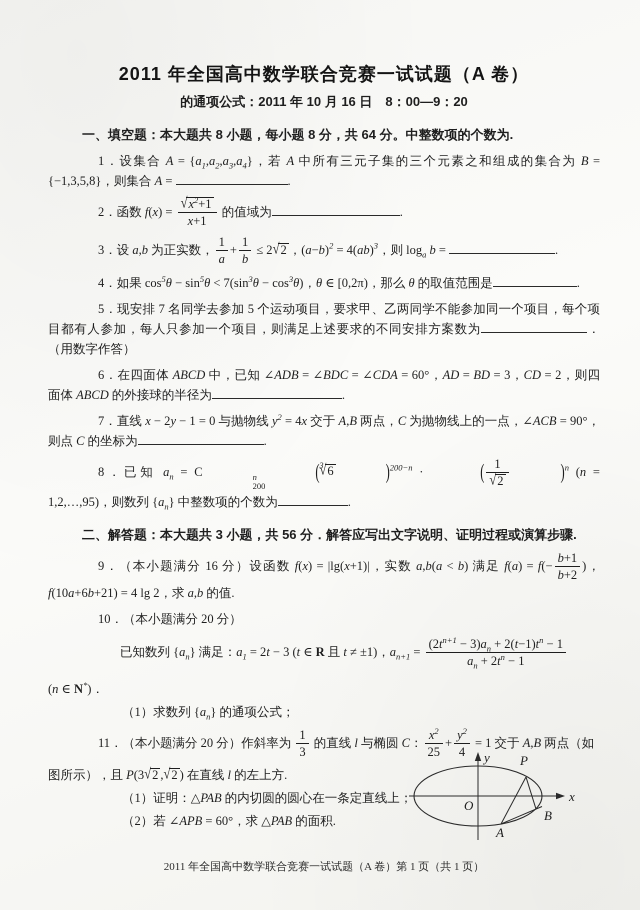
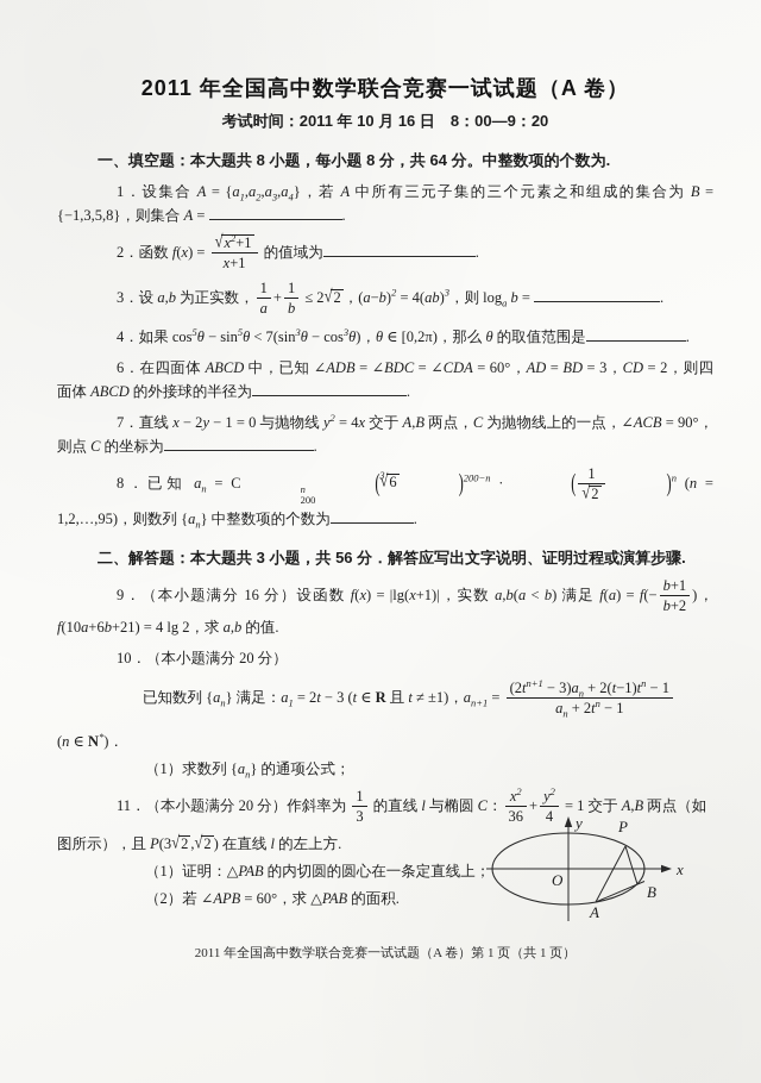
  2011 年全国高中数学联合竞赛一试试题（A 卷）
- 的通项公式：2011 年 10 月 16 日 8：00—9：20
+ 考试时间：2011 年 10 月 16 日 8：00—9：20
  一、填空题：本大题共 8 小题，每小题 8 分，共 64 分。中整数项的个数为.
  1．设集合 A = {a1,a2,a3,a4}，若 A 中所有三元子集的三个元素之和组成的集合为 B = {−1,3,5,8}，则集合 A = .
  2．函数 f(x) =
  √x2+1
  x+1
  的值域为 .
  3．设 a,b 为正实数，
  1
  a
  +
  1
  b
  ≤ 2√2 ，(a−b)2 = 4(ab)3，则 loga b = .
  4．如果 cos5θ − sin5θ < 7(sin3θ − cos3θ)，θ ∈ [0,2π)，那么 θ 的取值范围是 .
- 5．现安排 7 名同学去参加 5 个运动项目，要求甲、乙两同学不能参加同一个项目，每个项目都有人参加，每人只参加一个项目，则满足上述要求的不同安排方案数为 ．（用数字作答）
  6．在四面体 ABCD 中，已知 ∠ADB = ∠BDC = ∠CDA = 60°，AD = BD = 3，CD = 2，则四面体 ABCD 的外接球的半径为 .
  7．直线 x − 2y − 1 = 0 与抛物线 y2 = 4x 交于 A,B 两点，C 为抛物线上的一点，∠ACB = 90°，则点 C 的坐标为 .
  8．已知 an = C
  n
  200
  (3√6 )200−n · (
  1
  √2
  )n (n = 1,2,…,95)，则数列 {an} 中整数项的个数为 .
  二、解答题：本大题共 3 小题，共 56 分．解答应写出文字说明、证明过程或演算步骤.
  9．（本小题满分 16 分）设函数 f(x) = |lg(x+1)|，实数 a,b(a < b) 满足 f(a) = f(−
  b+1
  b+2
  )， f(10a+6b+21) = 4 lg 2，求 a,b 的值.
  10．（本小题满分 20 分）
  已知数列 {an} 满足：a1 = 2t − 3 (t ∈ R 且 t ≠ ±1)，an+1 =
  (2tn+1 − 3)an + 2(t−1)tn − 1
  an + 2tn − 1
  (n ∈ N*)．
  （1）求数列 {an} 的通项公式；
  y
  x
  O
  P
  A
  B
  11．（本小题满分 20 分）作斜率为
  1
  3
  的直线 l 与椭圆 C：
  x2
- 25
+ 36
  +
  y2
  4
  = 1 交于 A,B 两点（如
  图所示），且 P(3√2 ,√2 ) 在直线 l 的左上方.
  （1）证明：△PAB 的内切圆的圆心在一条定直线上；
  （2）若 ∠APB = 60°，求 △PAB 的面积.
  2011 年全国高中数学联合竞赛一试试题（A 卷）第 1 页（共 1 页）
